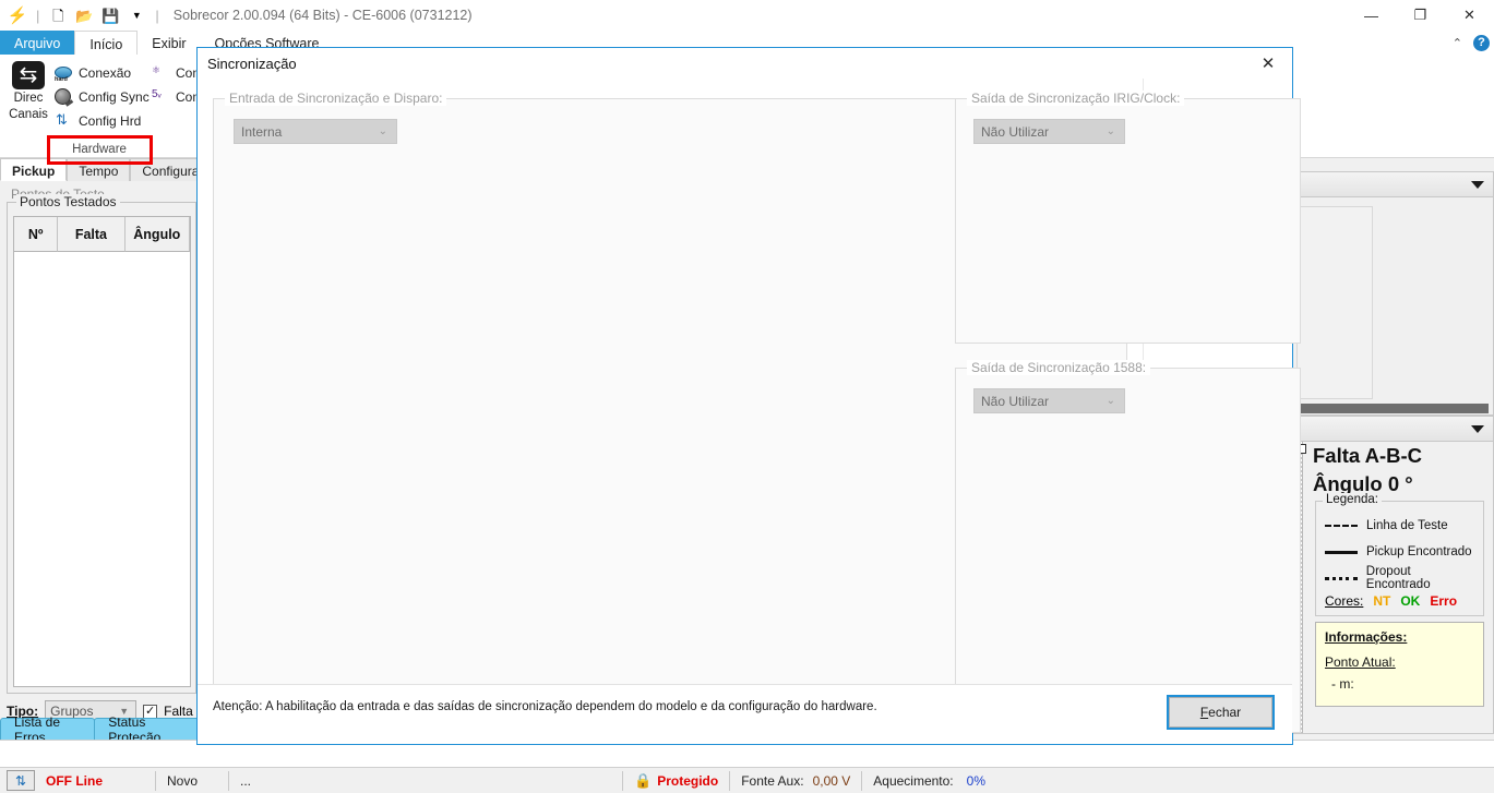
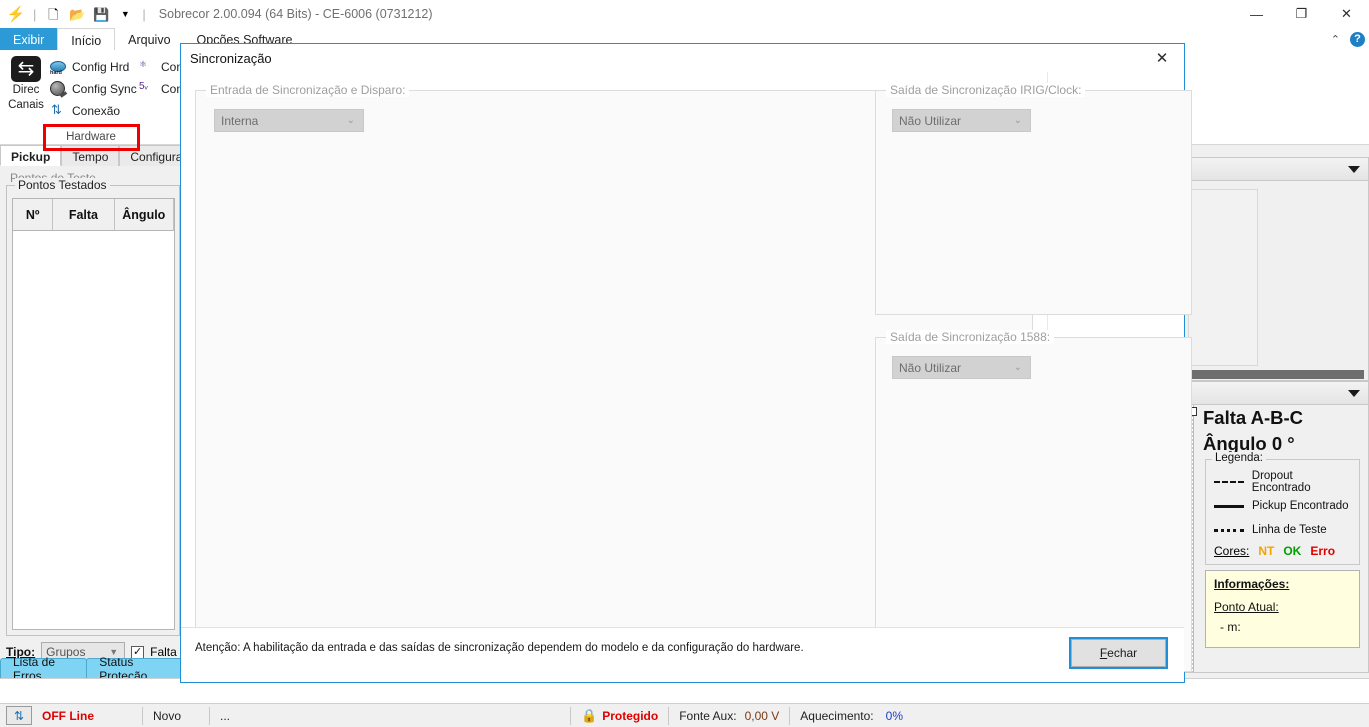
  ⚡
  |
  🗋
  📂
  💾
  ▼
  |
  Sobrecor 2.00.094 (64 Bits) - CE-6006 (0731212)
  —
  ❐
  ✕
- Arquivo
+ Exibir
  Início
- Exibir
+ Arquivo
  Opções Software
  ⌃
  ?
  Direc
  Canais
- Conexão
+ Config Hrd
  Config Sync
  ⇅
- Config Hrd
+ Conexão
  ⚛
  5ᵥ
  Hardware
  Pickup
  Tempo
  Configur
  Pontos Testados
  Nº
  Falta
  Ângulo
  Tipo:
  Grupos
  ▼
  ✓
  Falta
  Lista de Erros
  Status Proteção
  Falta A-B-C
  Ângulo 0 °
  Legenda:
- Linha de Teste
+ Dropout Encontrado
  Pickup Encontrado
- Dropout Encontrado
+ Linha de Teste
  Cores:
  NT
  OK
  Erro
  Informações:
  Ponto Atual:
  - m:
  ⇅
  OFF Line
  Novo
  ...
  🔒
  Protegido
  Fonte Aux:
  0,00 V
  Aquecimento:
  0%
  Sincronização
  ✕
  Entrada de Sincronização e Disparo:
  Interna
  ⌄
  Saída de Sincronização IRIG/Clock:
  Não Utilizar
  ⌄
  Saída de Sincronização 1588:
  Não Utilizar
  ⌄
  Atenção: A habilitação da entrada e das saídas de sincronização dependem do modelo e da configuração do hardware.
  F
  echar
